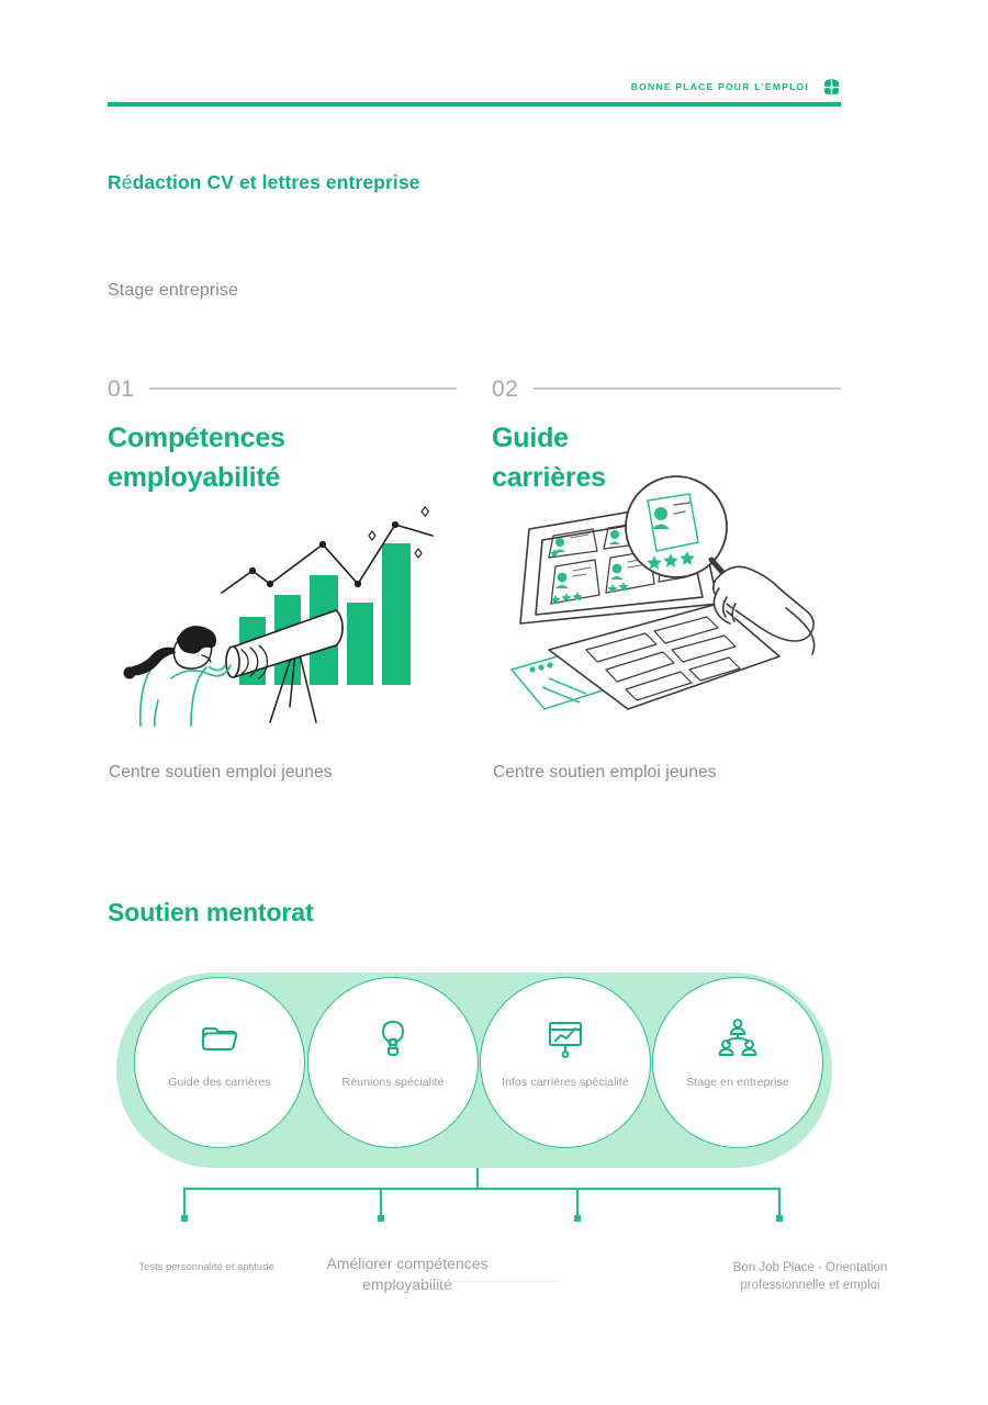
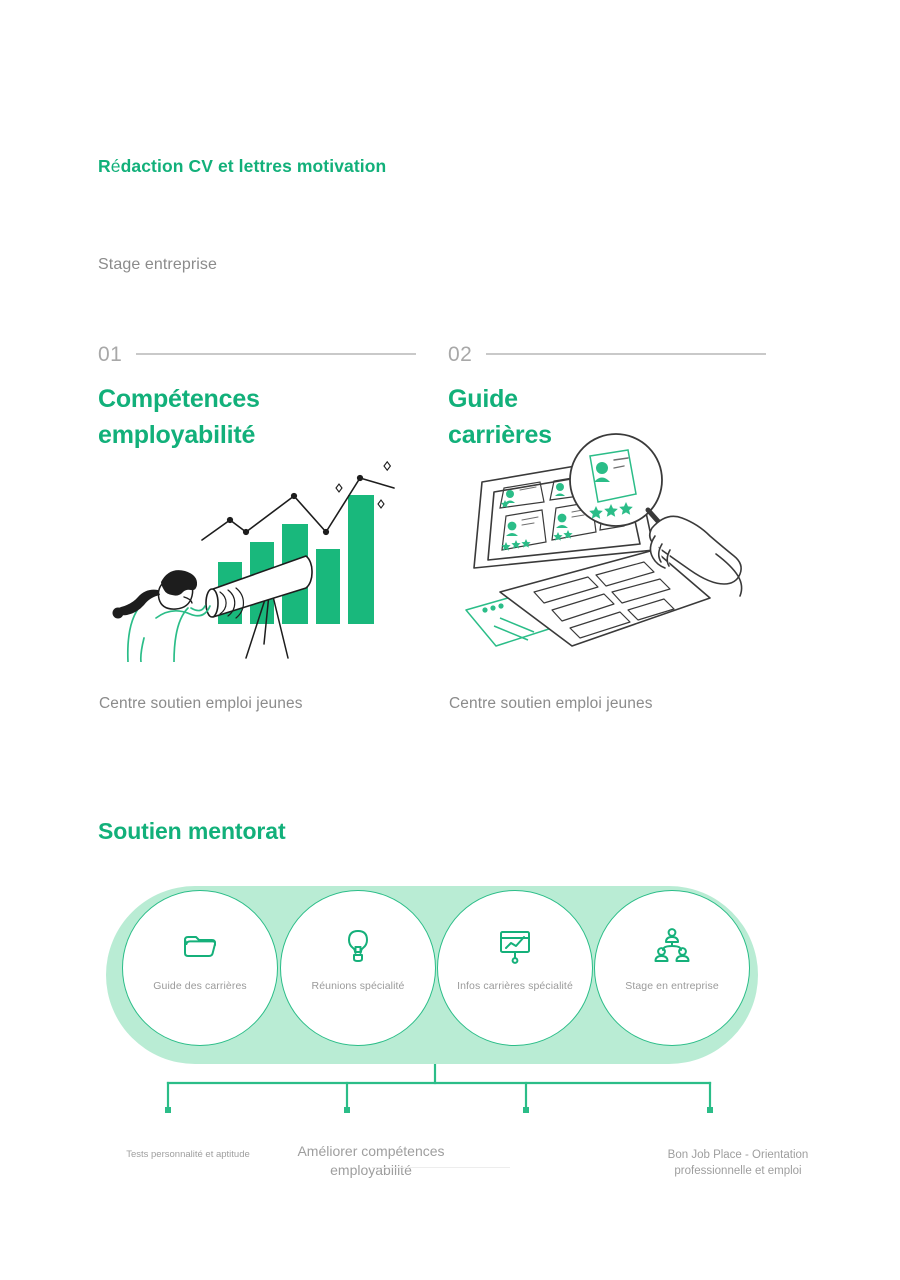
- BONNE PLACE POUR L'EMPLOI
- Rédaction CV et lettres entreprise
+ Rédaction CV et lettres motivation
  Stage entreprise
  01
  Compétences
  employabilité
  Centre soutien emploi jeunes
  02
  Guide
  carrières
  Centre soutien emploi jeunes
  Soutien mentorat
  Guide des carrières
  Réunions spécialité
  Infos carrières spécialité
  Stage en entreprise
  Tests personnalité et aptitude
  Améliorer compétences employabilité
  Bon Job Place - Orientation professionnelle et emploi
